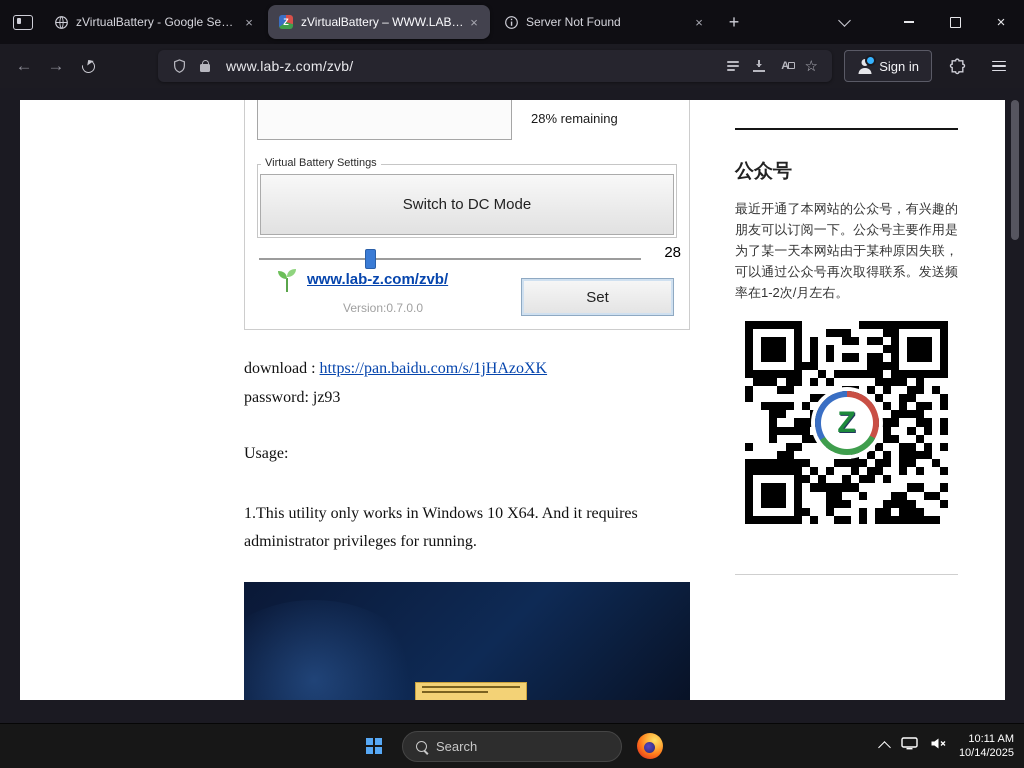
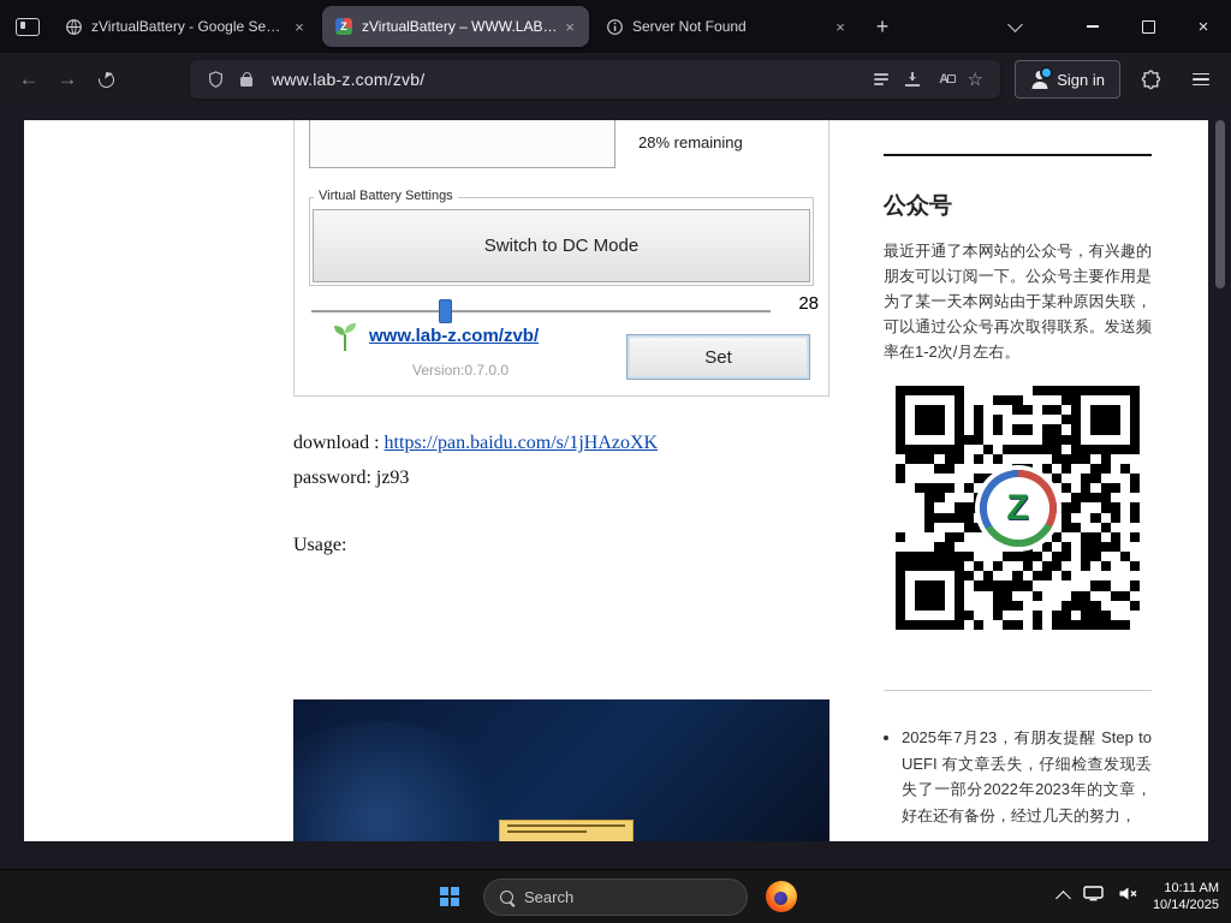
  zVirtualBattery - Google Searc
  ×
  Z
  zVirtualBattery – WWW.LAB-Z
  ×
  Server Not Found
  ×
  +
  ×
  ←
  →
  www.lab-z.com/zvb/
  A
  ☆
  Sign in
  28% remaining
  Virtual Battery Settings
  Switch to DC Mode
  28
  www.lab-z.com/zvb/
  Version:0.7.0.0
  Set
  download : https://pan.baidu.com/s/1jHAzoXK
  password: jz93
  Usage:
- 1.This utility only works in Windows 10 X64. And it requires administrator privileges for running.
  公众号
  最近开通了本网站的公众号，有兴趣的朋友可以订阅一下。公众号主要作用是为了某一天本网站由于某种原因失联，可以通过公众号再次取得联系。发送频率在1-2次/月左右。
  Z
+ 2025年7月23，有朋友提醒 Step to UEFI 有文章丢失，仔细检查发现丢失了一部分2022年2023年的文章，好在还有备份，经过几天的努力，
  Search
  10:11 AM
  10/14/2025
